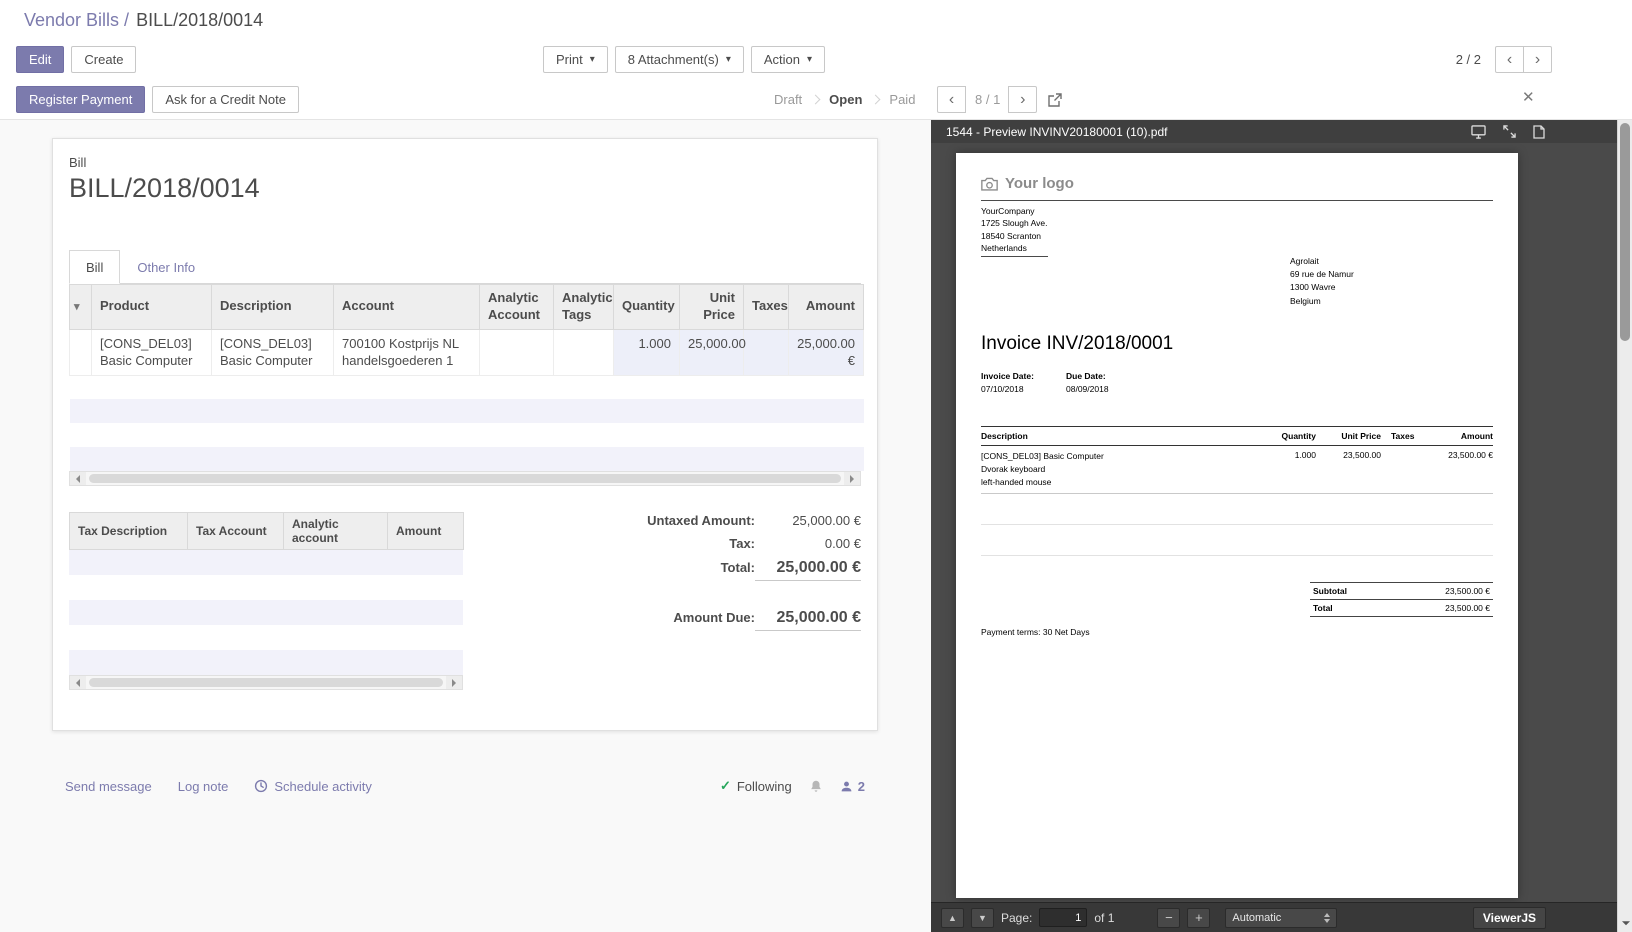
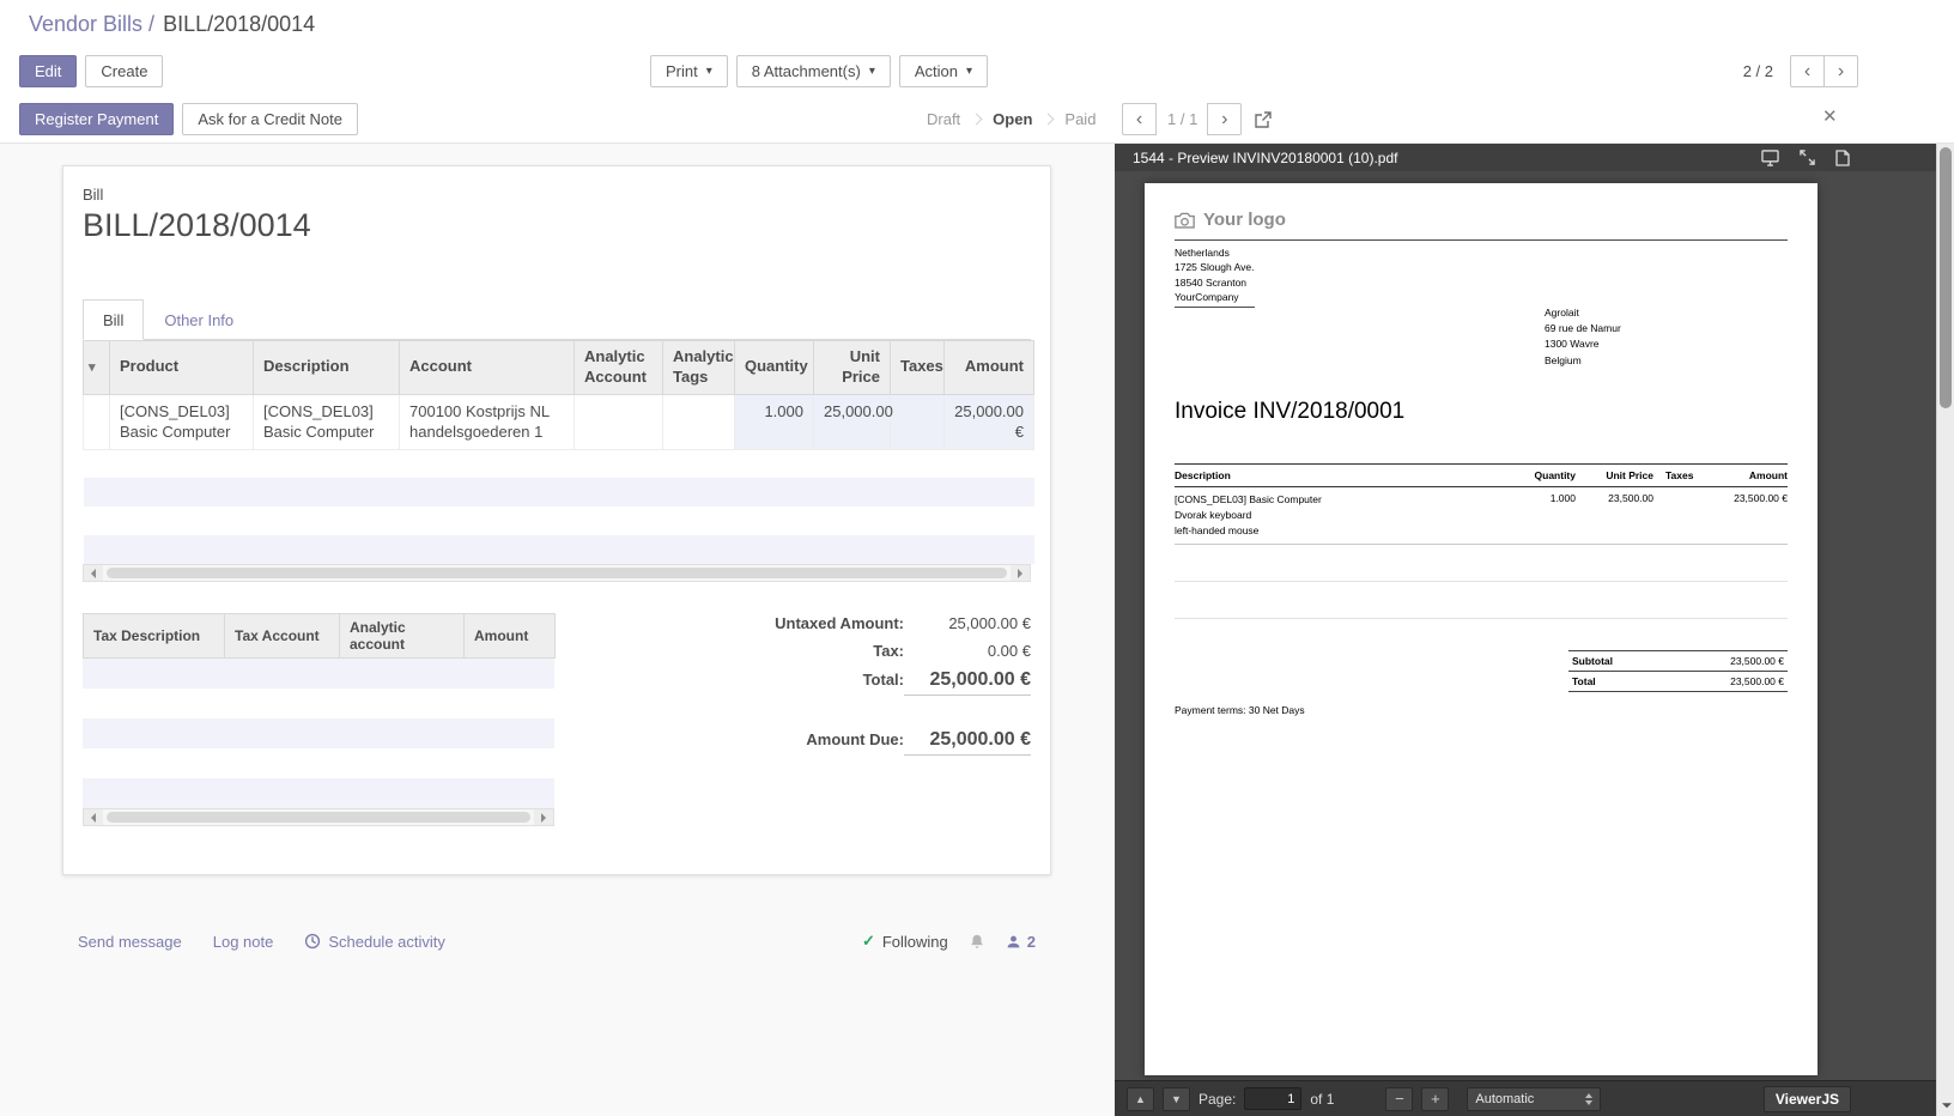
  Vendor Bills /
  BILL/2018/0014
  Edit
  Create
  Print
  ▾
  8 Attachment(s)
  ▾
  Action
  ▾
  2 / 2
  ‹
  ›
  Register Payment
  Ask for a Credit Note
  Draft
  Open
  Paid
  ‹
- 8 / 1
+ 1 / 1
  ›
  ✕
  Bill
  BILL/2018/0014
  Bill
  Other Info
  ▾	Product	Description	Account	Analytic Account	Analytic Tags	Quantity	Unit Price	Taxes	Amount
  	[CONS_DEL03] Basic Computer	[CONS_DEL03] Basic Computer	700100 Kostprijs NL handelsgoederen 1			1.000	25,000.00		25,000.00 €
  Tax Description	Tax Account	Analytic account	Amount
  Untaxed Amount:
  25,000.00 €
  Tax:
  0.00 €
  Total:
  25,000.00 €
  Amount Due:
  25,000.00 €
  Send message
  Log note
  Schedule activity
  ✓
  Following
  2
  1544 - Preview INVINV20180001 (10).pdf
  Your logo
- YourCompany
+ Netherlands
  1725 Slough Ave.
  18540 Scranton
- Netherlands
+ YourCompany
  Agrolait
  69 rue de Namur
  1300 Wavre
  Belgium
  Invoice INV/2018/0001
- Invoice Date:
- 07/10/2018
- Due Date:
- 08/09/2018
  Description	Quantity	Unit Price	Taxes	Amount
  [CONS_DEL03] Basic Computer Dvorak keyboard left-handed mouse	1.000	23,500.00		23,500.00 €
  Subtotal
  23,500.00 €
  Total
  23,500.00 €
  Payment terms: 30 Net Days
  ▲
  ▼
  Page:
  1
  of 1
  −
  +
  Automatic
  ViewerJS
